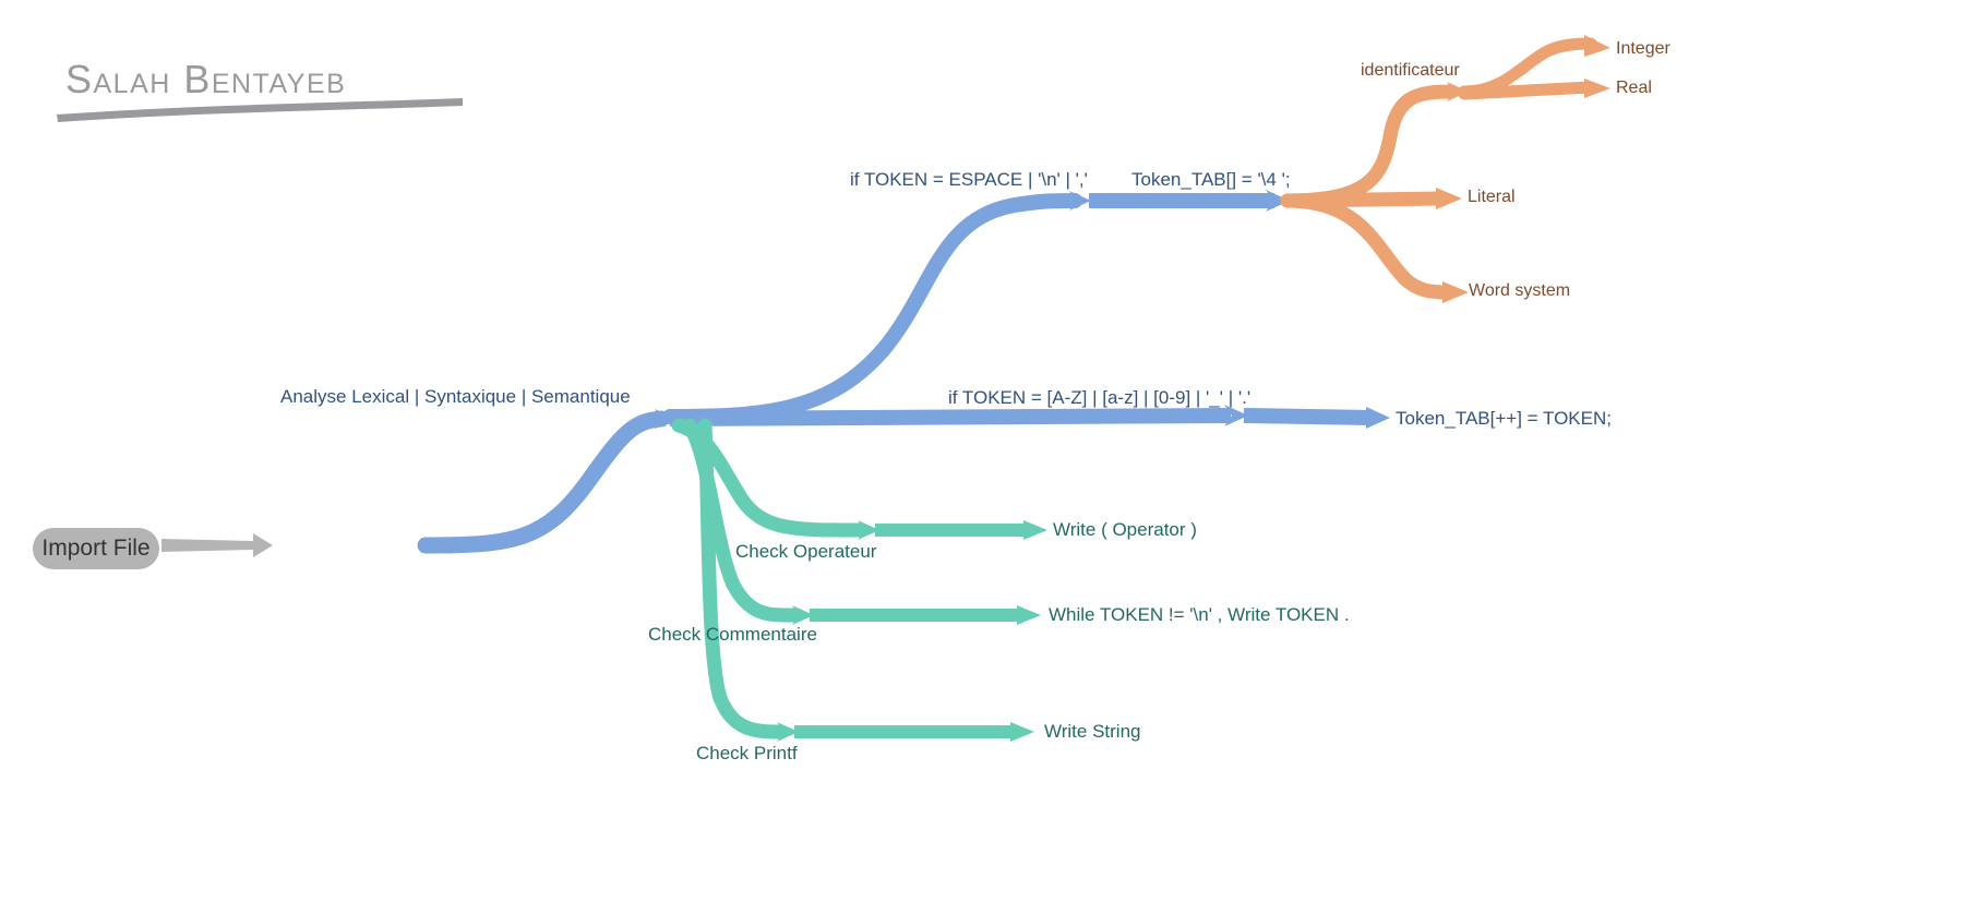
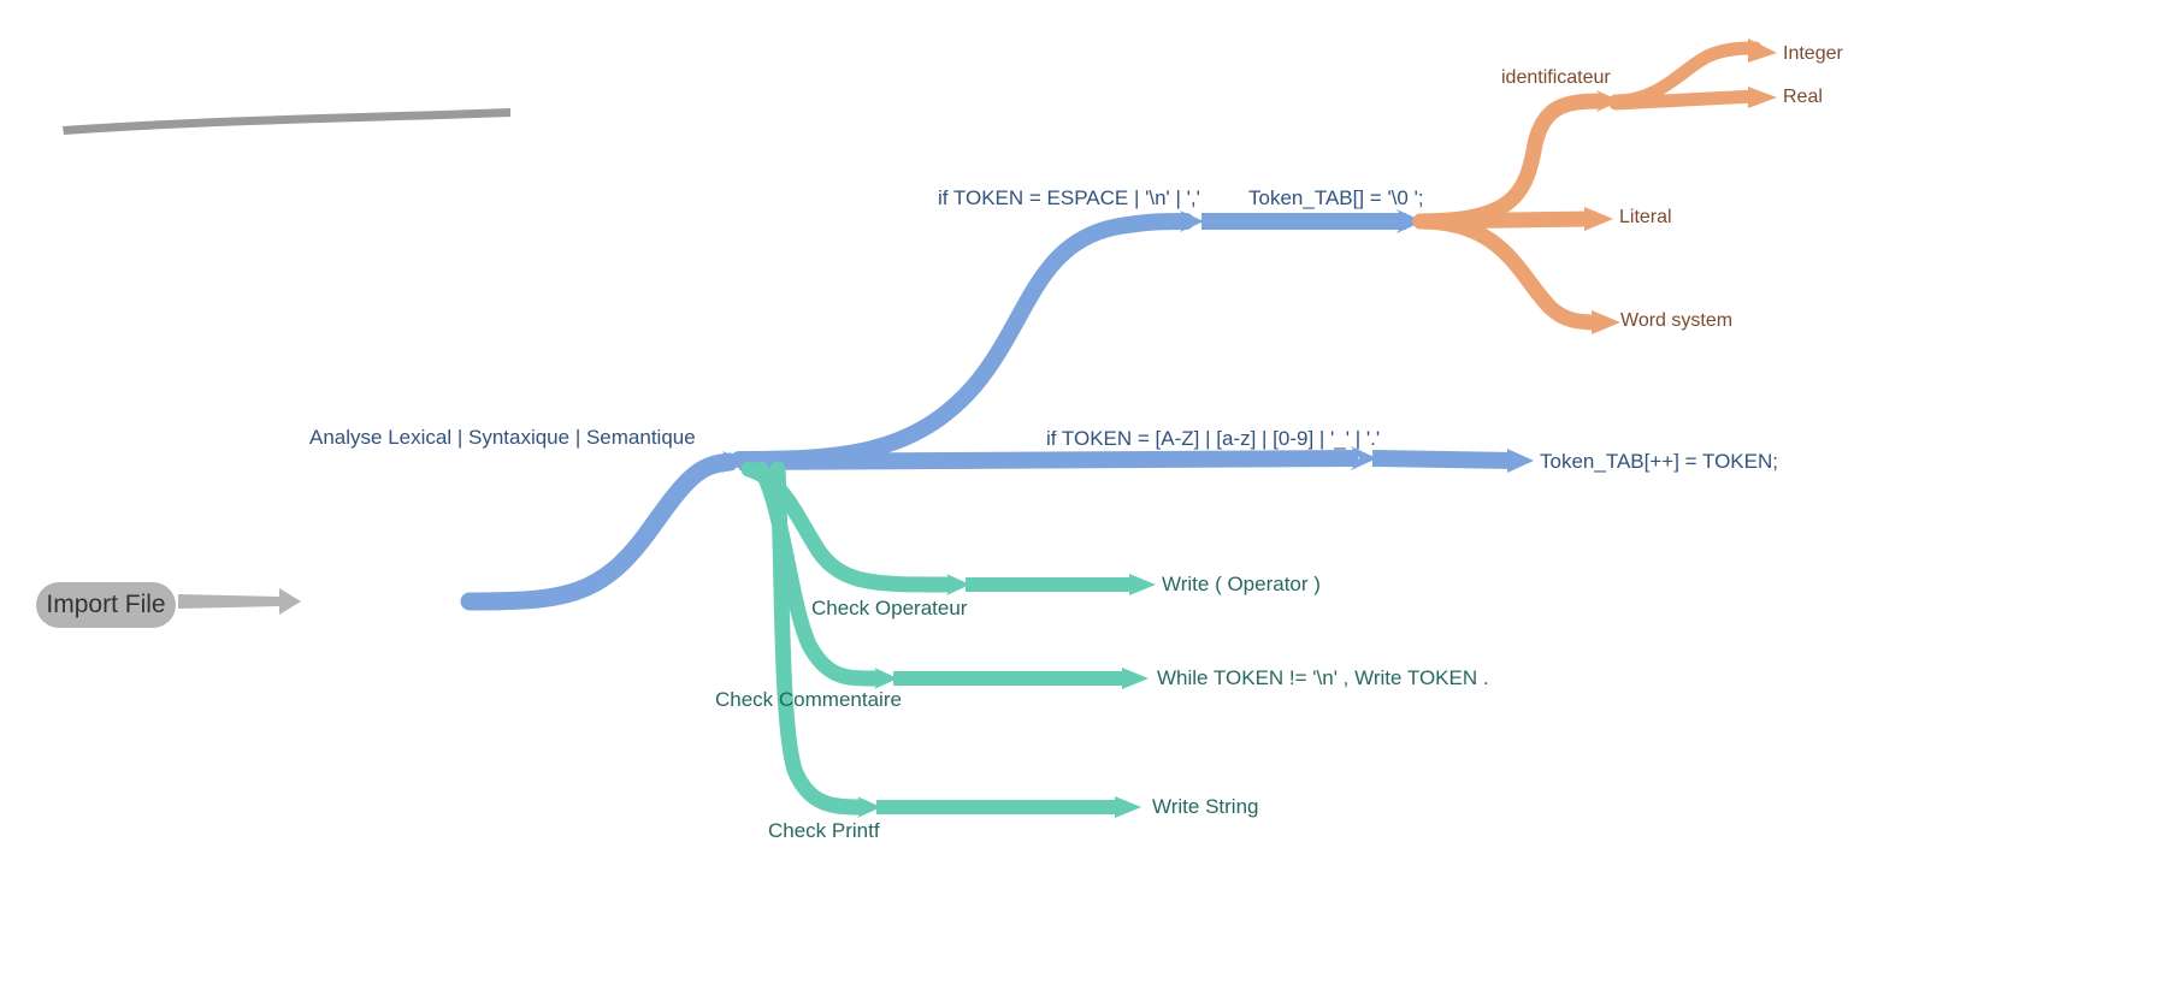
- Salah Bentayeb
  Import File
  Analyse Lexical | Syntaxique | Semantique
  if TOKEN = ESPACE | '\n' | ','
- Token_TAB[] = '\4 ';
+ Token_TAB[] = '\0 ';
  if TOKEN = [A-Z] | [a-z] | [0-9] | '_' | '.'
  Token_TAB[++] = TOKEN;
  identificateur
  Integer
  Real
  Literal
  Word system
  Check Operateur
  Write ( Operator )
  Check Commentaire
  While TOKEN != '\n' , Write TOKEN .
  Check Printf
  Write String
